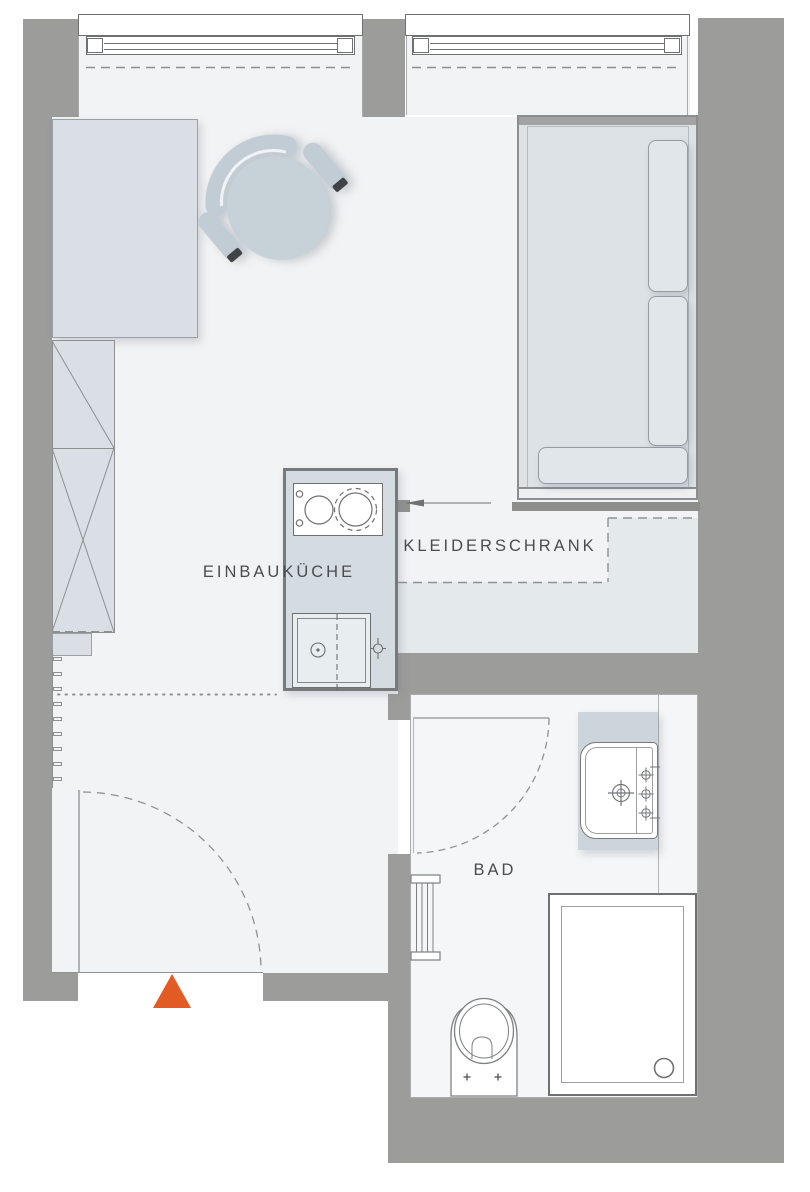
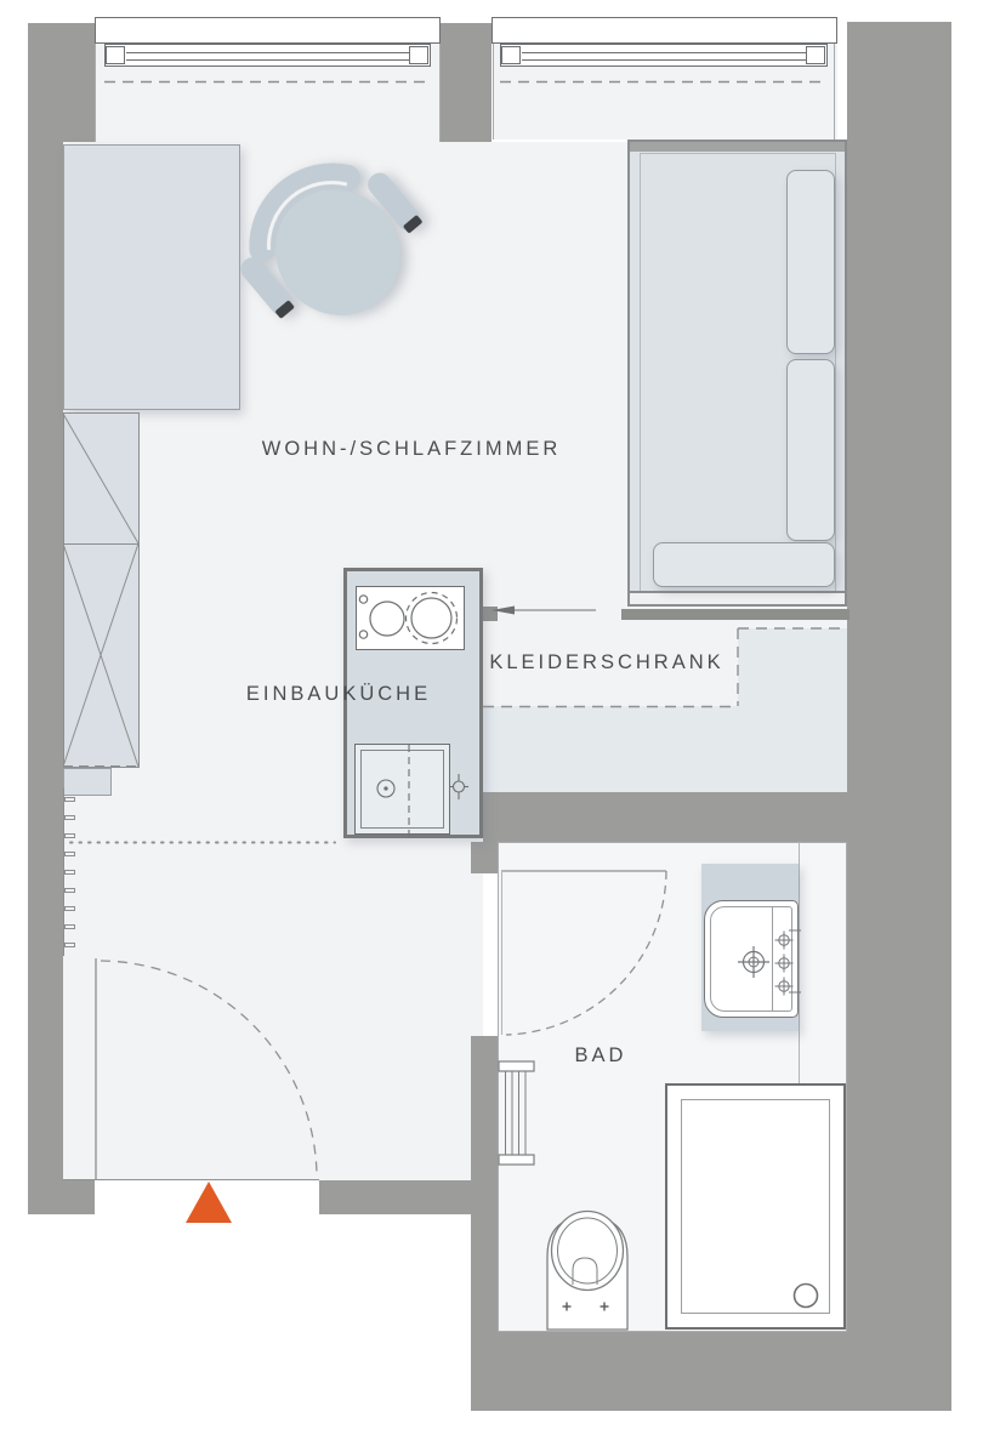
+ WOHN-/SCHLAFZIMMER
  EINBAUKÜCHE
  KLEIDERSCHRANK
  BAD
